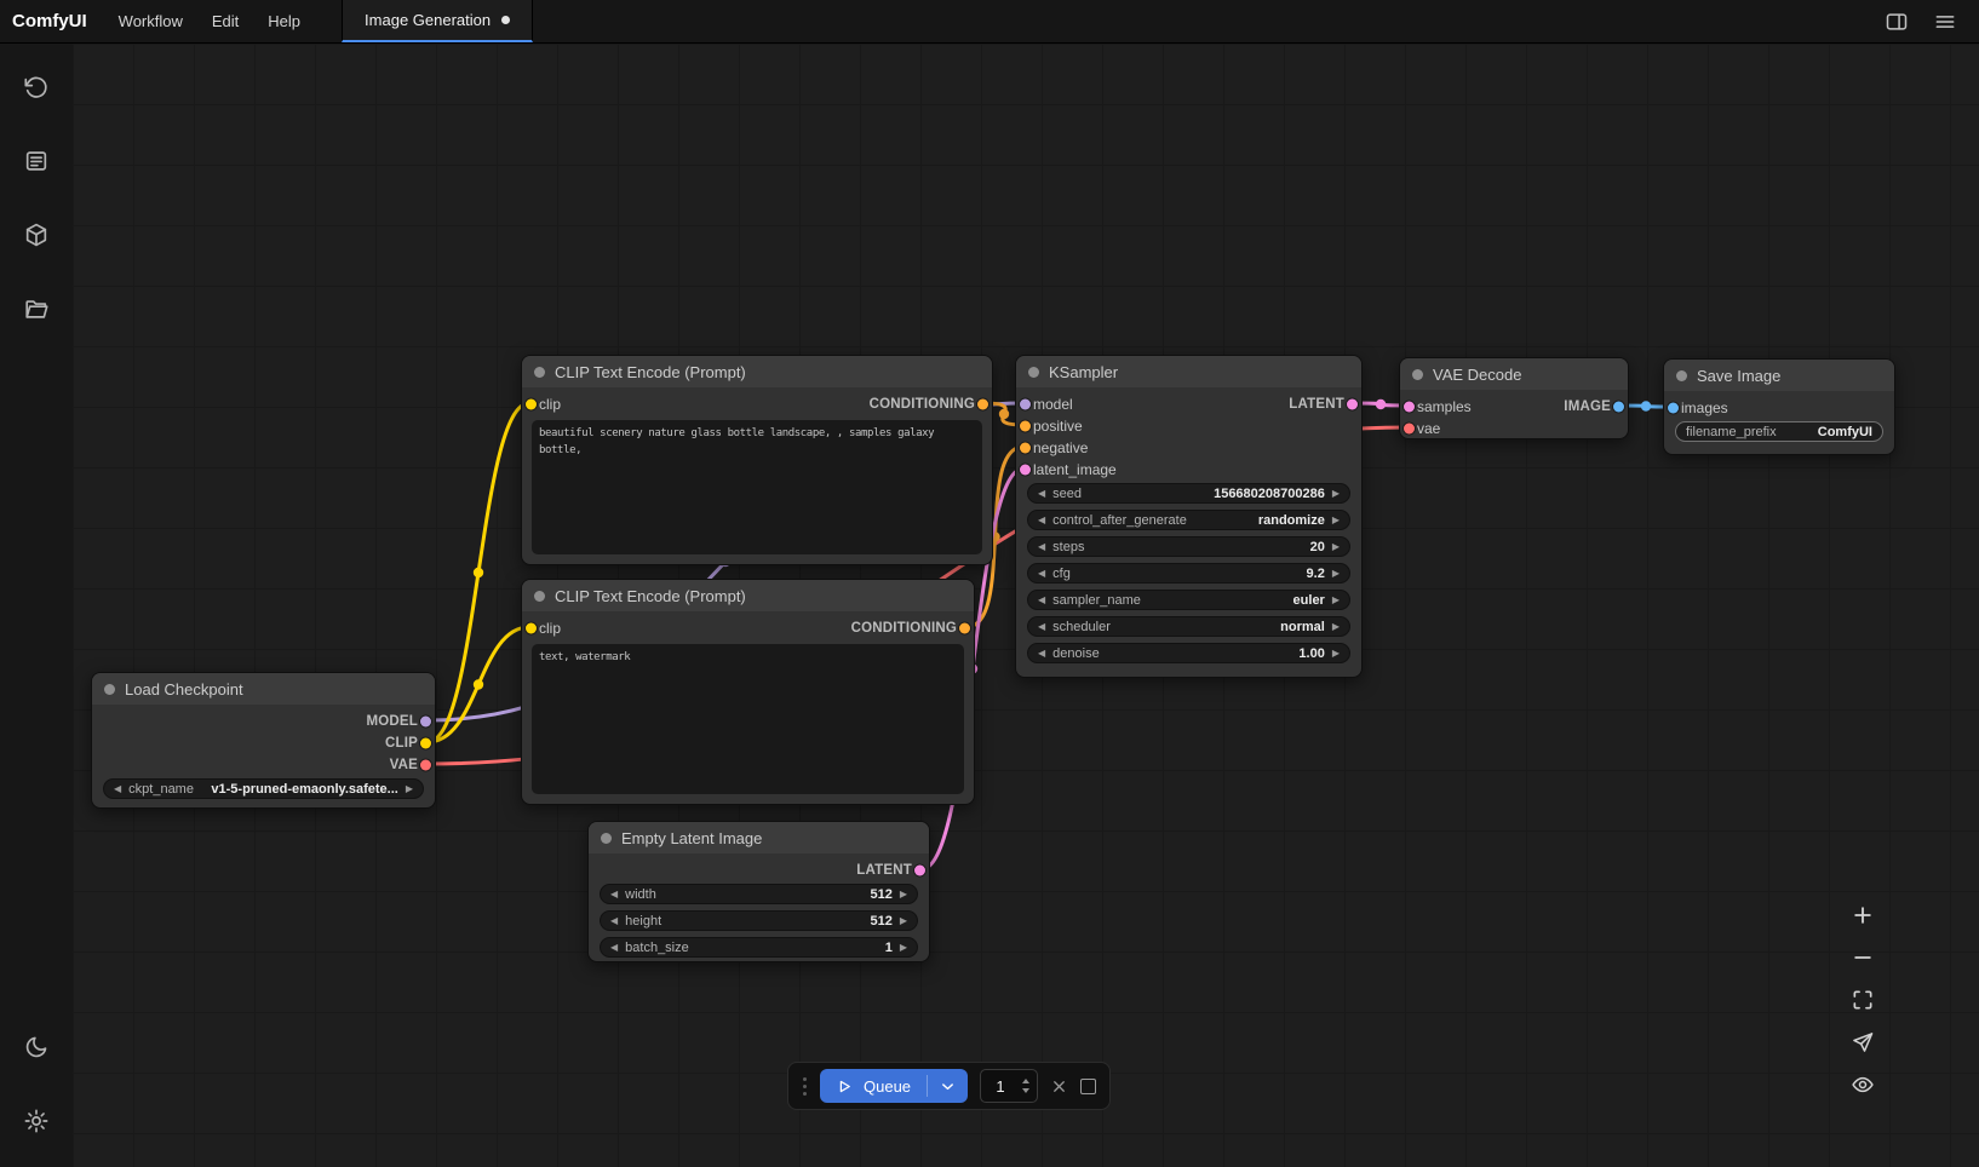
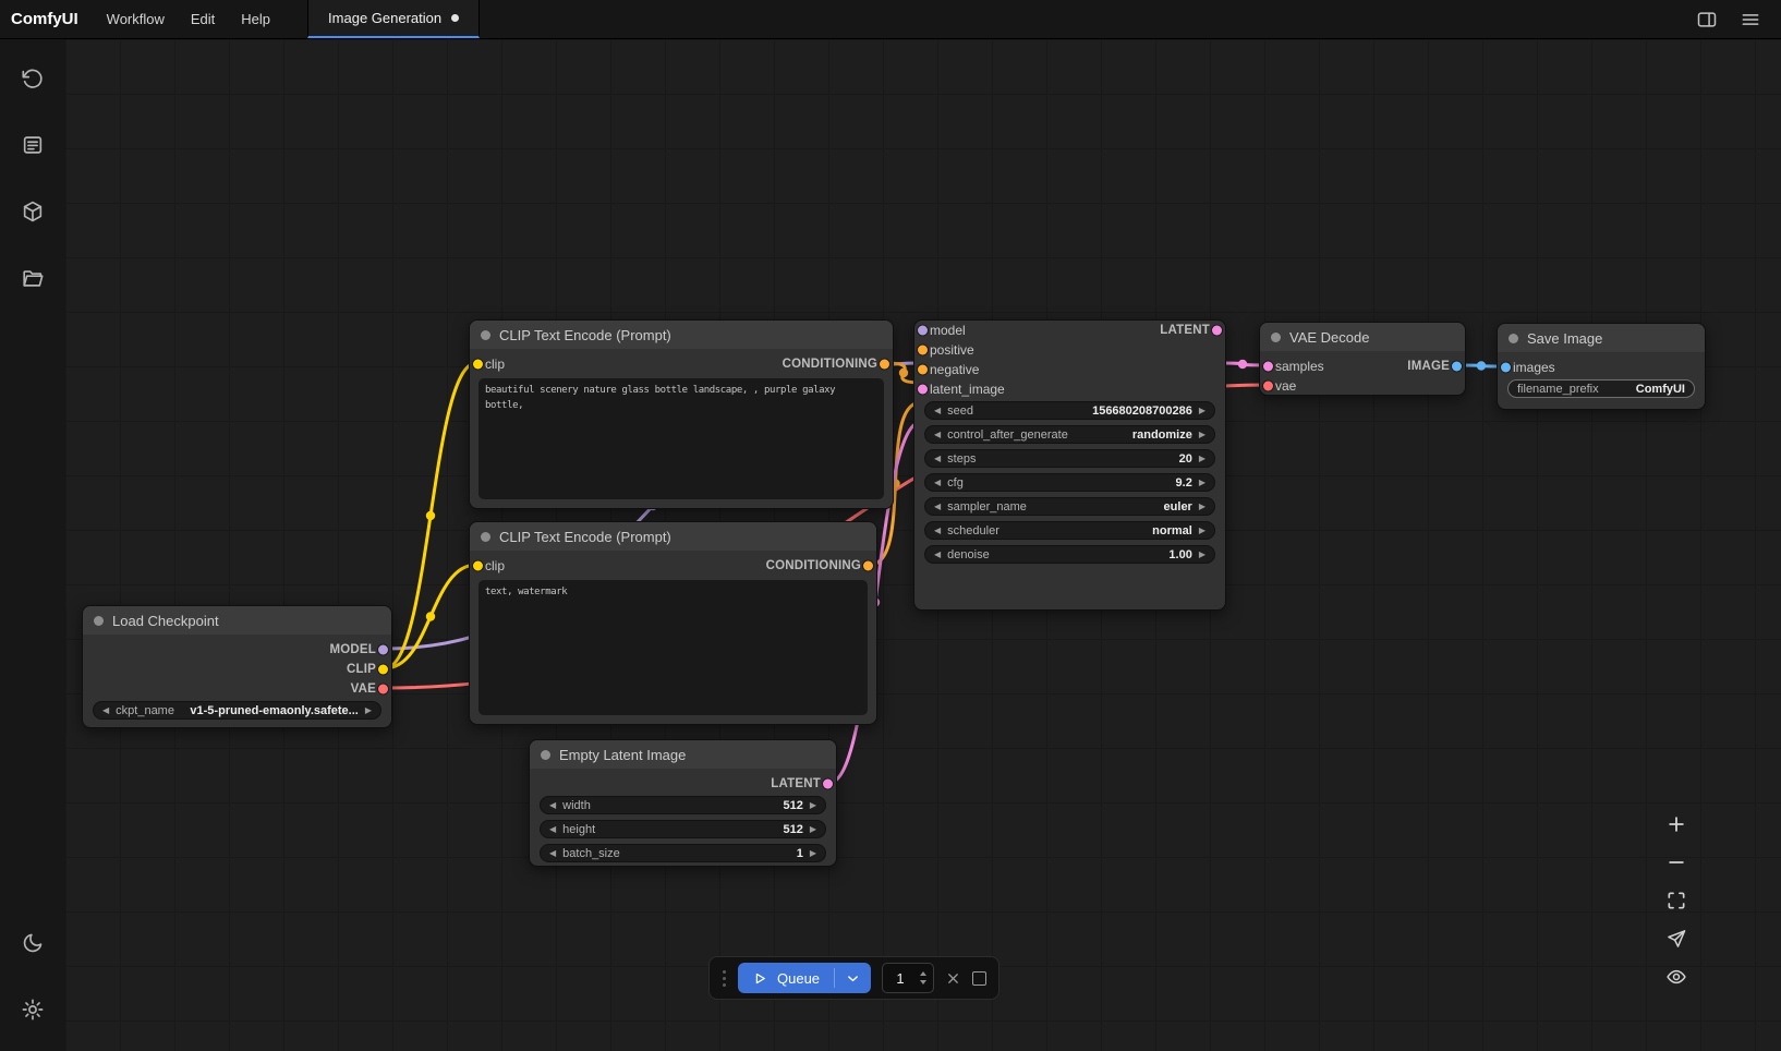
  Load Checkpoint
  MODEL
  CLIP
  VAE
  ◀
  ckpt_name
  v1-5-pruned-emaonly.safete...
  ▶
  CLIP Text Encode (Prompt)
  clip
  CONDITIONING
- beautiful scenery nature glass bottle landscape, , samples galaxy bottle,
+ beautiful scenery nature glass bottle landscape, , purple galaxy bottle,
  CLIP Text Encode (Prompt)
  clip
  CONDITIONING
  text, watermark
  Empty Latent Image
  LATENT
  ◀
  width
  512
  ▶
  ◀
  height
  512
  ▶
  ◀
  batch_size
  1
  ▶
- KSampler
  model
  LATENT
  positive
  negative
  latent_image
  ◀
  seed
  156680208700286
  ▶
  ◀
  control_after_generate
  randomize
  ▶
  ◀
  steps
  20
  ▶
  ◀
  cfg
  9.2
  ▶
  ◀
  sampler_name
  euler
  ▶
  ◀
  scheduler
  normal
  ▶
  ◀
  denoise
  1.00
  ▶
  VAE Decode
  samples
  IMAGE
  vae
  Save Image
  images
  filename_prefix
  ComfyUI
  ComfyUI
  Workflow
  Edit
  Help
  Image Generation
  Queue
  1
